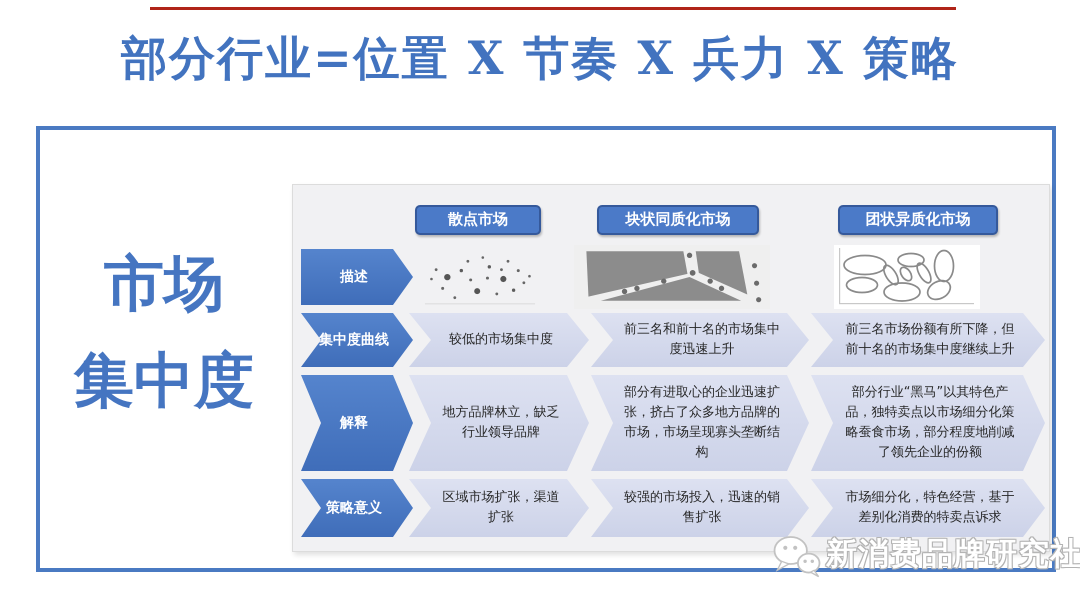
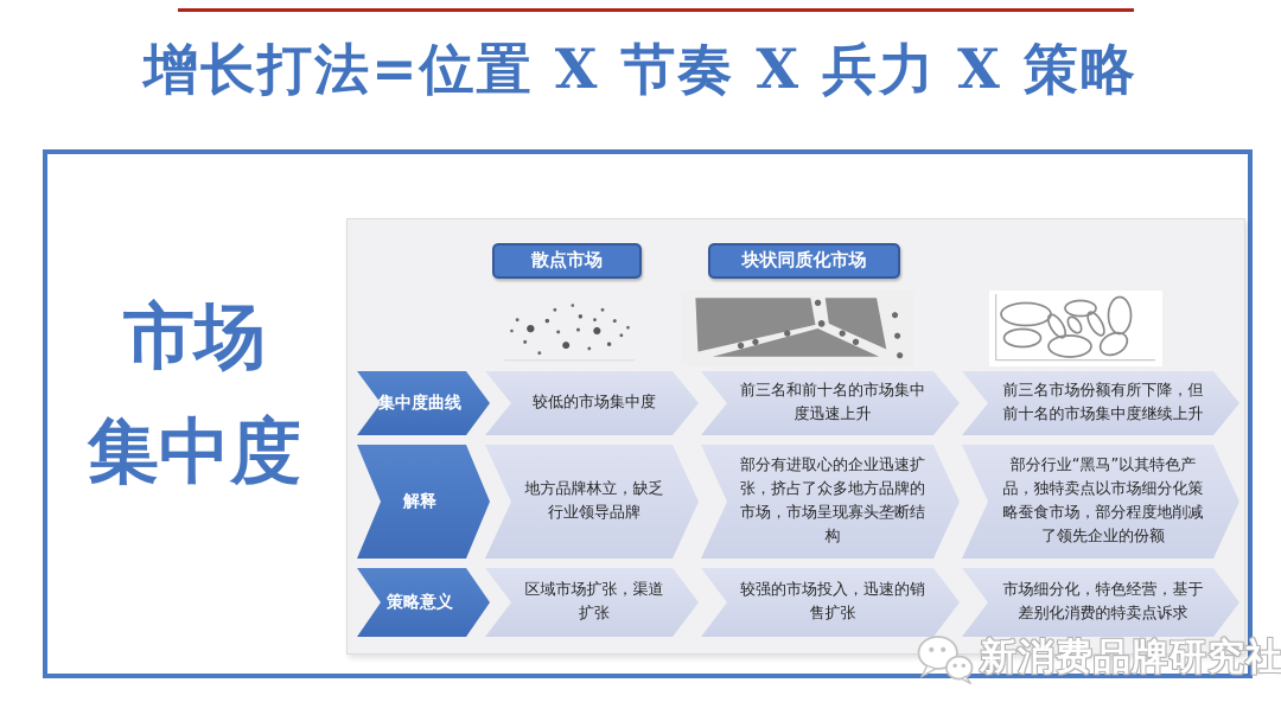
- 部分行业=位置 X 节奏 X 兵力 X 策略
+ 增长打法=位置 X 节奏 X 兵力 X 策略
  市场
  集中度
  散点市场
  块状同质化市场
- 团状异质化市场
- 描述
  集中度曲线
  解释
  策略意义
  较低的市场集中度
  前三名和前十名的市场集中度迅速上升
  前三名市场份额有所下降，但前十名的市场集中度继续上升
  地方品牌林立，缺乏行业领导品牌
  部分有进取心的企业迅速扩张，挤占了众多地方品牌的市场，市场呈现寡头垄断结构
  部分行业“黑马”以其特色产品，独特卖点以市场细分化策略蚕食市场，部分程度地削减了领先企业的份额
  区域市场扩张，渠道扩张
  较强的市场投入，迅速的销售扩张
  市场细分化，特色经营，基于差别化消费的特卖点诉求
  新消费品牌研究社
